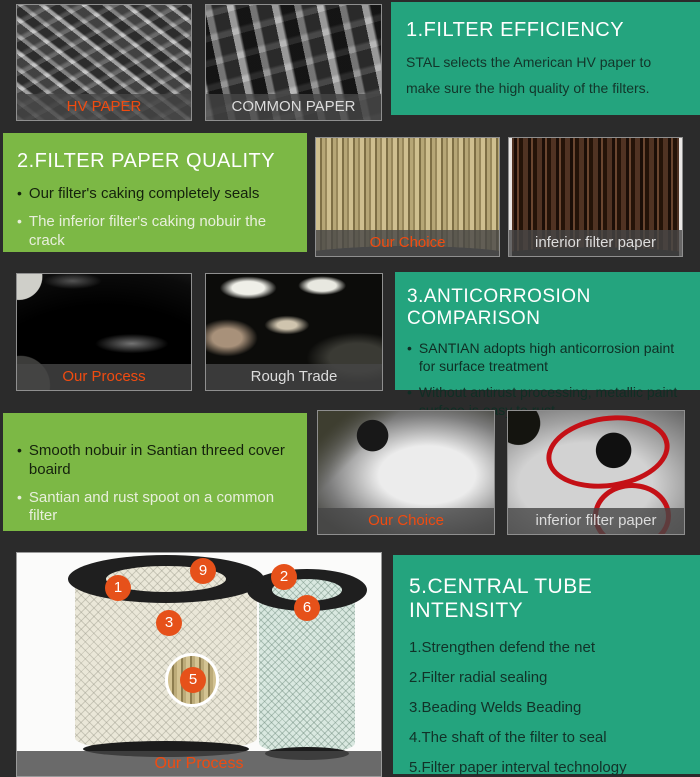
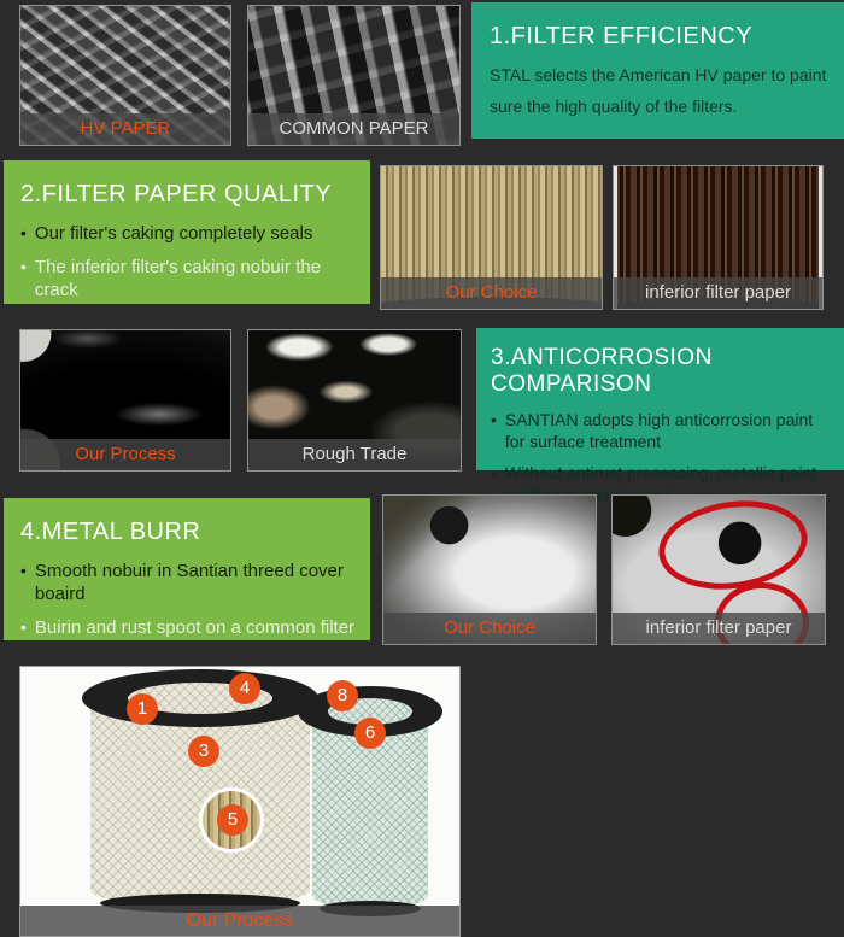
  HV PAPER
  COMMON PAPER
  1.FILTER EFFICIENCY
- STAL selects the American HV paper to make sure the high quality of the filters.
+ STAL selects the American HV paper to paint sure the high quality of the filters.
  2.FILTER PAPER QUALITY
  •
  Our filter's caking completely seals
  •
  The inferior filter's caking nobuir the crack
  Our Choice
  inferior filter paper
  Our Process
  Rough Trade
  3.ANTICORROSION COMPARISON
  •
  SANTIAN adopts high anticorrosion paint for surface treatment
  •
+ 4.METAL BURR
  •
  Smooth nobuir in Santian threed cover boaird
  •
- Santian and rust spoot on a common filter
+ Buirin and rust spoot on a common filter
  Our Choice
  inferior filter paper
  1
- 9
+ 4
- 2
+ 8
  6
  3
  5
  Our Process
- 5.CENTRAL TUBE INTENSITY
- 1.Strengthen defend the net
- 2.Filter radial sealing
- 3.Beading Welds Beading
- 4.The shaft of the filter to seal
- 5.Filter paper interval technology
